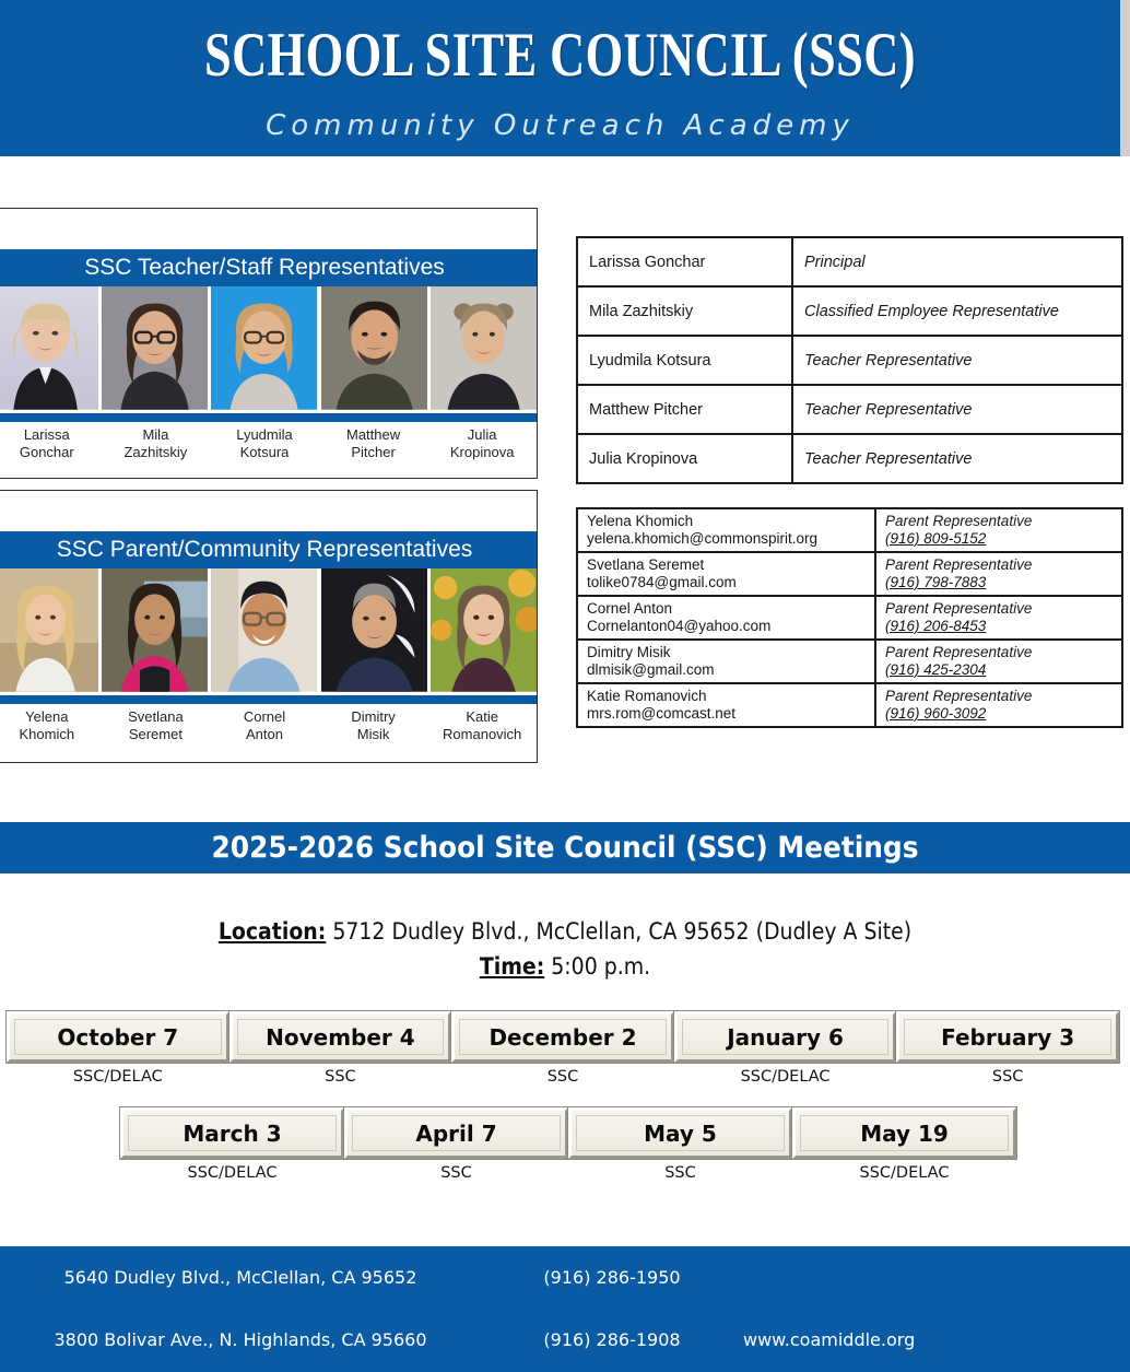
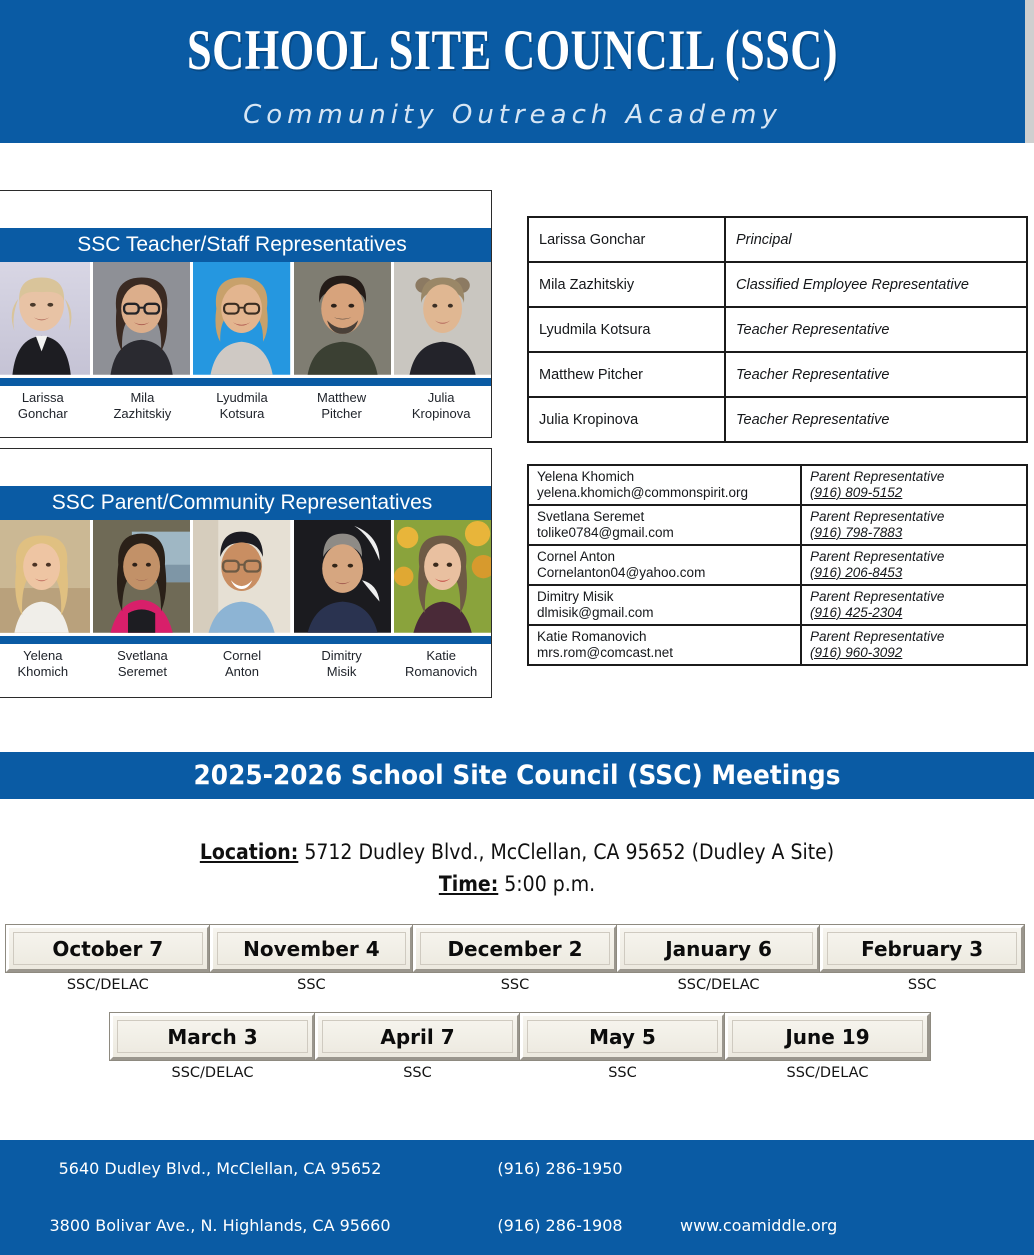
  SCHOOL SITE COUNCIL (SSC)
  Community Outreach Academy
  SSC Teacher/Staff Representatives
  Larissa
  Gonchar
  Mila
  Zazhitskiy
  Lyudmila
  Kotsura
  Matthew
  Pitcher
  Julia
  Kropinova
  SSC Parent/Community Representatives
  Yelena
  Khomich
  Svetlana
  Seremet
  Cornel
  Anton
  Dimitry
  Misik
  Katie
  Romanovich
  Larissa Gonchar	Principal
  Mila Zazhitskiy	Classified Employee Representative
  Lyudmila Kotsura	Teacher Representative
  Matthew Pitcher	Teacher Representative
  Julia Kropinova	Teacher Representative
  Yelena Khomich yelena.khomich@commonspirit.org	Parent Representative (916) 809-5152
  Svetlana Seremet tolike0784@gmail.com	Parent Representative (916) 798-7883
  Cornel Anton Cornelanton04@yahoo.com	Parent Representative (916) 206-8453
  Dimitry Misik dlmisik@gmail.com	Parent Representative (916) 425-2304
  Katie Romanovich mrs.rom@comcast.net	Parent Representative (916) 960-3092
  2025-2026 School Site Council (SSC) Meetings
  Location: 5712 Dudley Blvd., McClellan, CA 95652 (Dudley A Site)
  Time: 5:00 p.m.
  October 7
  SSC/DELAC
  November 4
  SSC
  December 2
  SSC
  January 6
  SSC/DELAC
  February 3
  SSC
  March 3
  SSC/DELAC
  April 7
  SSC
  May 5
  SSC
- May 19
+ June 19
  SSC/DELAC
  5640 Dudley Blvd., McClellan, CA 95652
  (916) 286-1950
  3800 Bolivar Ave., N. Highlands, CA 95660
  (916) 286-1908
  www.coamiddle.org
